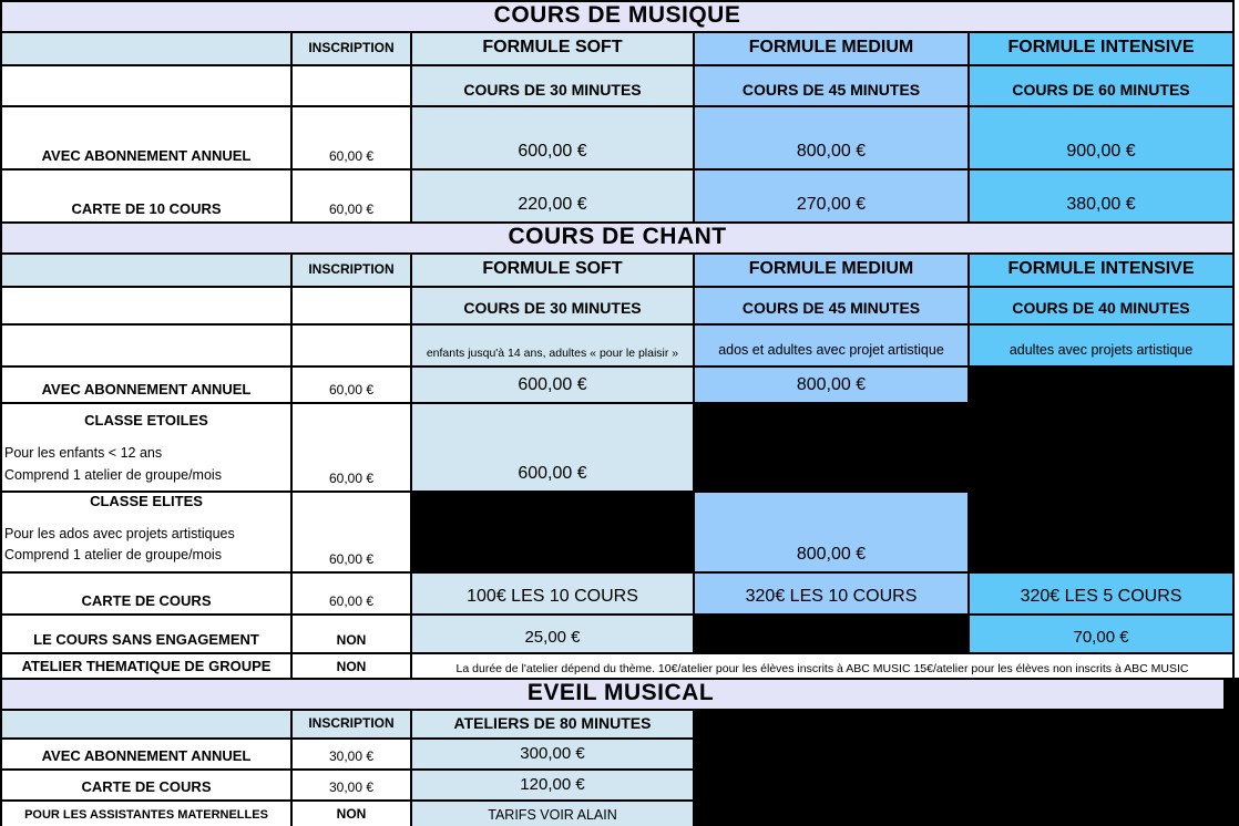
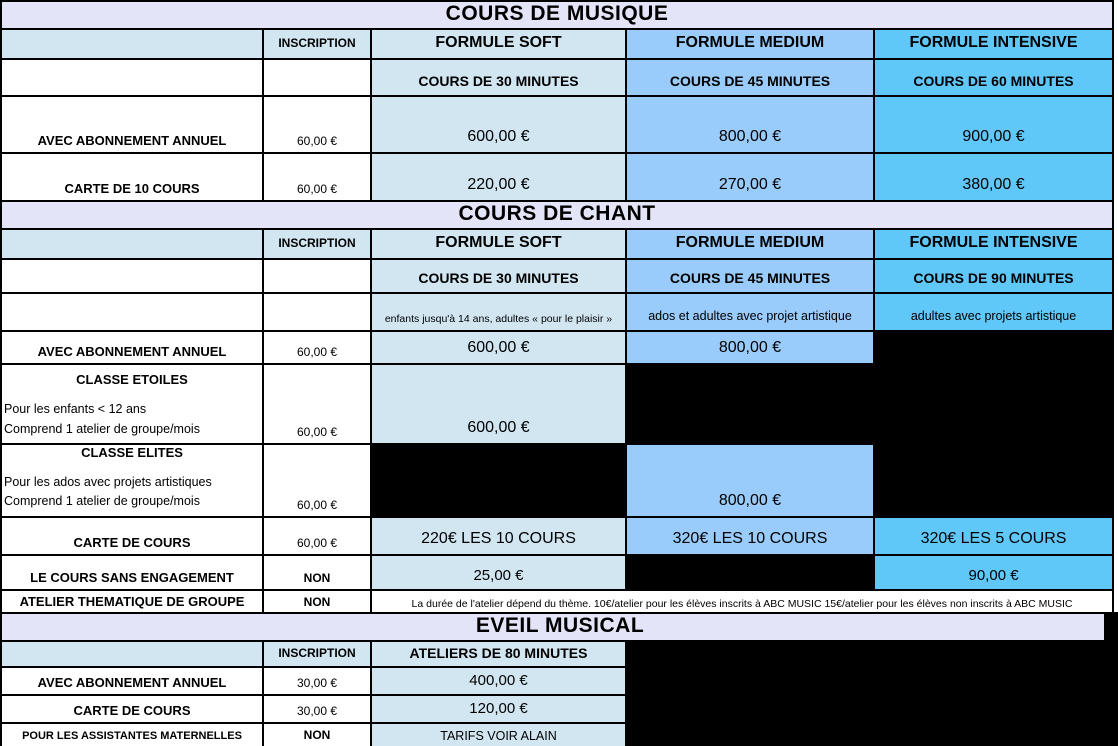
  COURS DE MUSIQUE
  	INSCRIPTION	FORMULE SOFT	FORMULE MEDIUM	FORMULE INTENSIVE
  		COURS DE 30 MINUTES	COURS DE 45 MINUTES	COURS DE 60 MINUTES
  AVEC ABONNEMENT ANNUEL	60,00 €	600,00 €	800,00 €	900,00 €
  CARTE DE 10 COURS	60,00 €	220,00 €	270,00 €	380,00 €
  COURS DE CHANT
  	INSCRIPTION	FORMULE SOFT	FORMULE MEDIUM	FORMULE INTENSIVE
- 		COURS DE 30 MINUTES	COURS DE 45 MINUTES	COURS DE 40 MINUTES
+ 		COURS DE 30 MINUTES	COURS DE 45 MINUTES	COURS DE 90 MINUTES
  		enfants jusqu'à 14 ans, adultes « pour le plaisir »	ados et adultes avec projet artistique	adultes avec projets artistique
  AVEC ABONNEMENT ANNUEL	60,00 €	600,00 €	800,00 €
  CLASSE ETOILES Pour les enfants < 12 ans Comprend 1 atelier de groupe/mois	60,00 €	600,00 €
  CLASSE ELITES Pour les ados avec projets artistiques Comprend 1 atelier de groupe/mois	60,00 €		800,00 €
- CARTE DE COURS	60,00 €	100€ LES 10 COURS	320€ LES 10 COURS	320€ LES 5 COURS
+ CARTE DE COURS	60,00 €	220€ LES 10 COURS	320€ LES 10 COURS	320€ LES 5 COURS
- LE COURS SANS ENGAGEMENT	NON	25,00 €		70,00 €
+ LE COURS SANS ENGAGEMENT	NON	25,00 €		90,00 €
  ATELIER THEMATIQUE DE GROUPE	NON	La durée de l'atelier dépend du thème. 10€/atelier pour les élèves inscrits à ABC MUSIC 15€/atelier pour les élèves non inscrits à ABC MUSIC
  EVEIL MUSICAL
  	INSCRIPTION	ATELIERS DE 80 MINUTES
- AVEC ABONNEMENT ANNUEL	30,00 €	300,00 €
+ AVEC ABONNEMENT ANNUEL	30,00 €	400,00 €
  CARTE DE COURS	30,00 €	120,00 €
  POUR LES ASSISTANTES MATERNELLES	NON	TARIFS VOIR ALAIN
